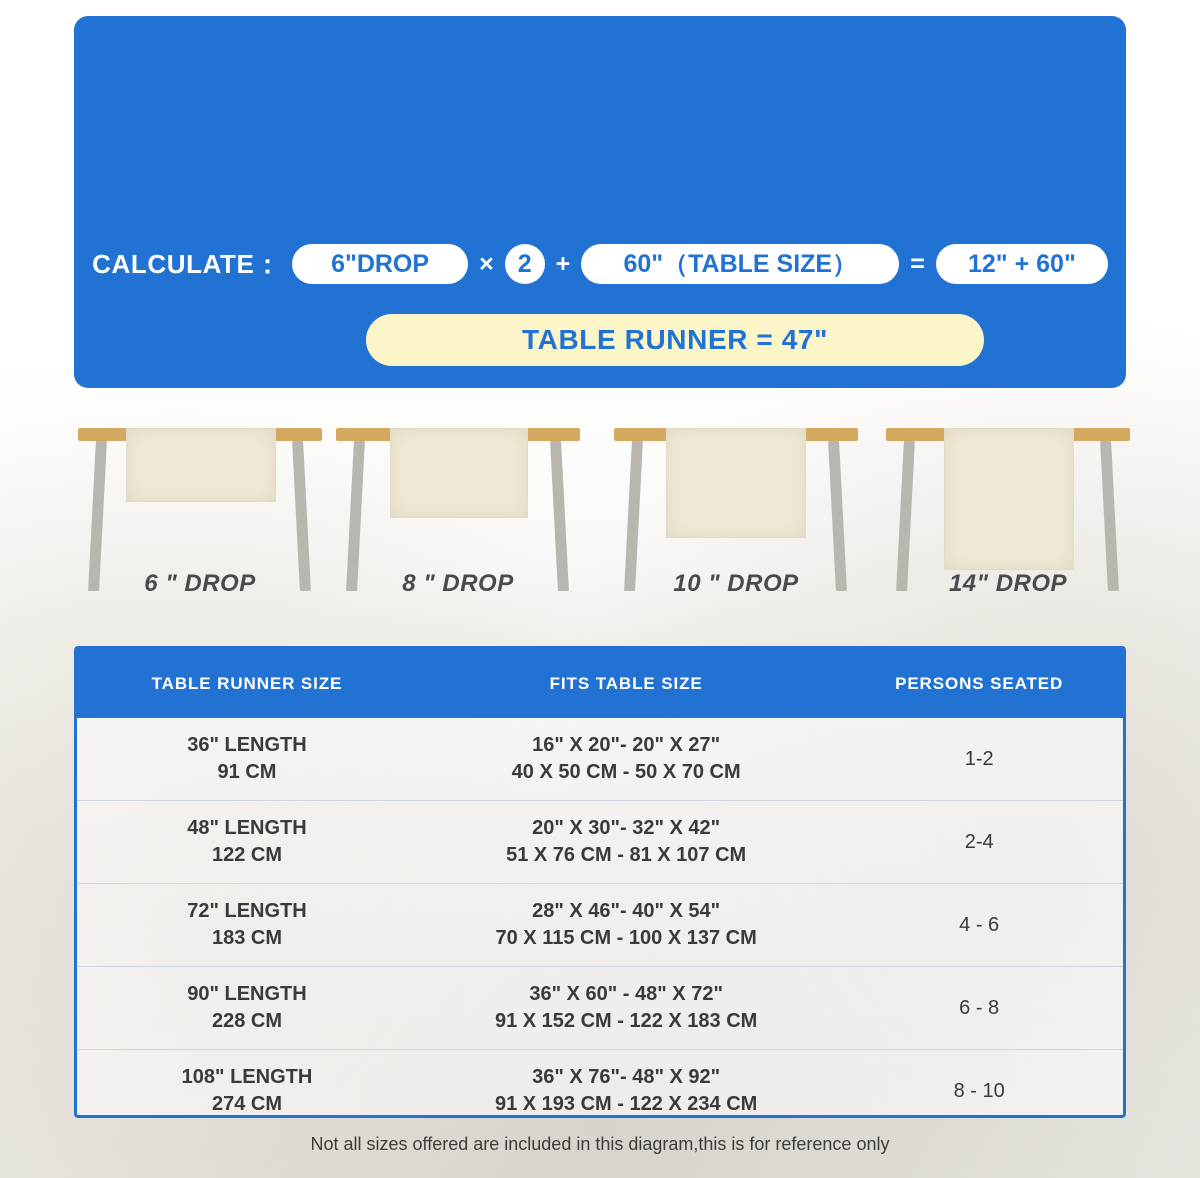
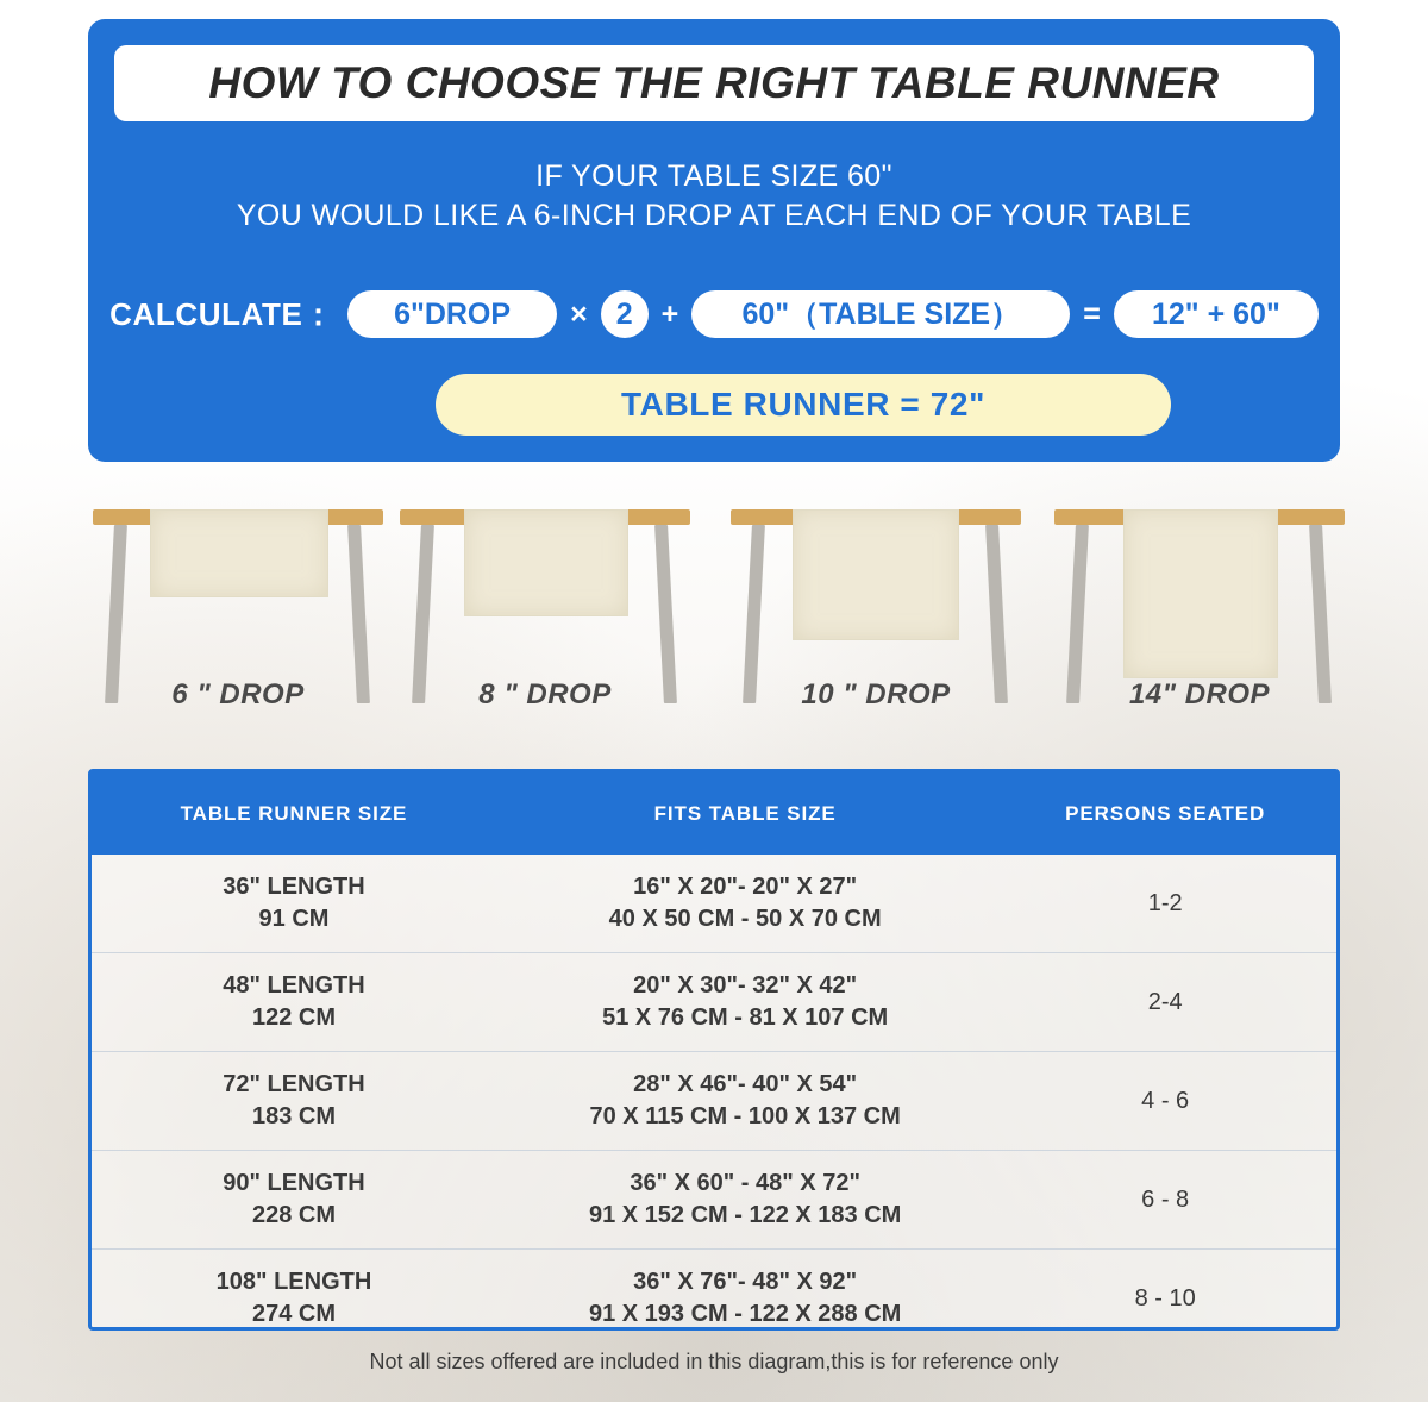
+ HOW TO CHOOSE THE RIGHT TABLE RUNNER
+ IF YOUR TABLE SIZE 60"
+ YOU WOULD LIKE A 6-INCH DROP AT EACH END OF YOUR TABLE
  CALCULATE：
  6"DROP
  ×
  2
  +
  60"（TABLE SIZE）
  =
  12" + 60"
- TABLE RUNNER = 47"
+ TABLE RUNNER = 72"
  6 " DROP
  8 " DROP
  10 " DROP
  14" DROP
  TABLE RUNNER SIZE	FITS TABLE SIZE	PERSONS SEATED
  36" LENGTH 91 CM	16" X 20"- 20" X 27" 40 X 50 CM - 50 X 70 CM	1-2
  48" LENGTH 122 CM	20" X 30"- 32" X 42" 51 X 76 CM - 81 X 107 CM	2-4
  72" LENGTH 183 CM	28" X 46"- 40" X 54" 70 X 115 CM - 100 X 137 CM	4 - 6
  90" LENGTH 228 CM	36" X 60" - 48" X 72" 91 X 152 CM - 122 X 183 CM	6 - 8
- 108" LENGTH 274 CM	36" X 76"- 48" X 92" 91 X 193 CM - 122 X 234 CM	8 - 10
+ 108" LENGTH 274 CM	36" X 76"- 48" X 92" 91 X 193 CM - 122 X 288 CM	8 - 10
  Not all sizes offered are included in this diagram,this is for reference only
